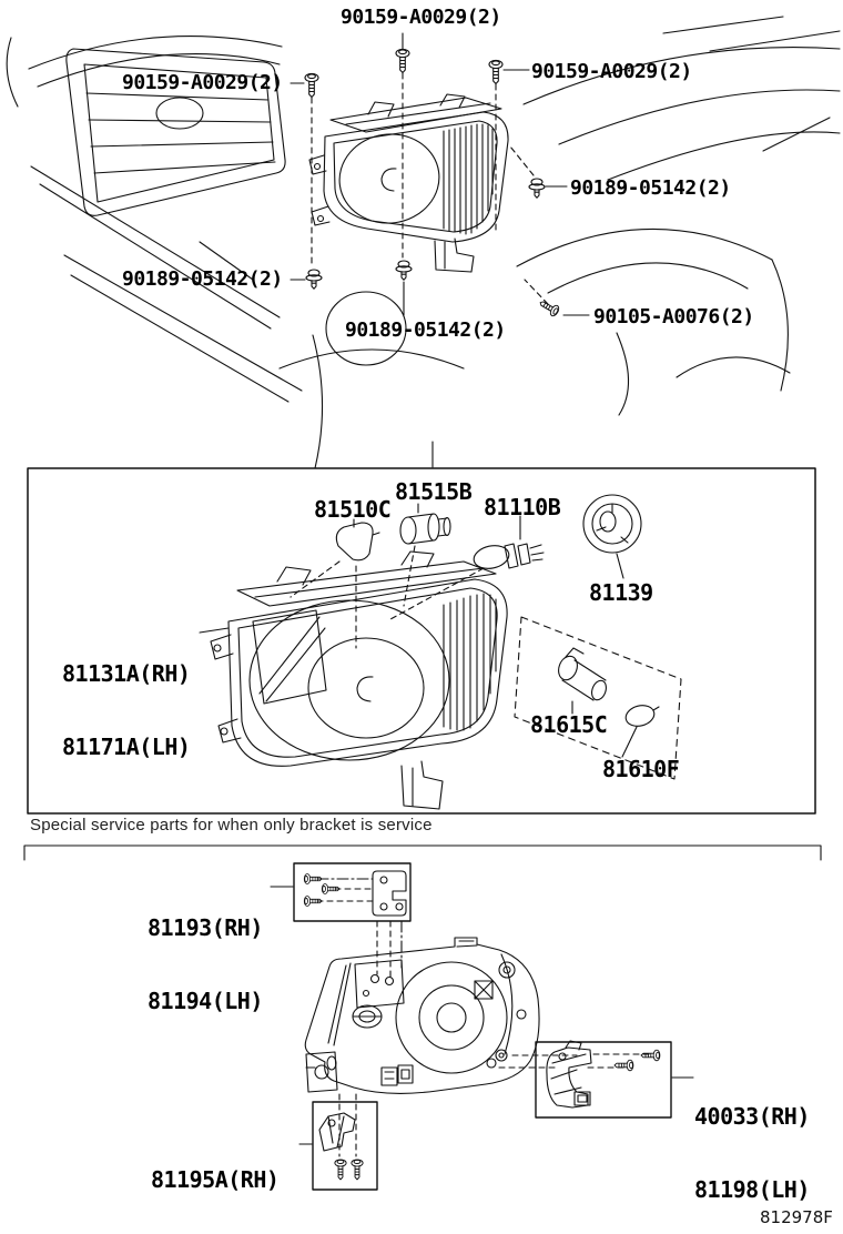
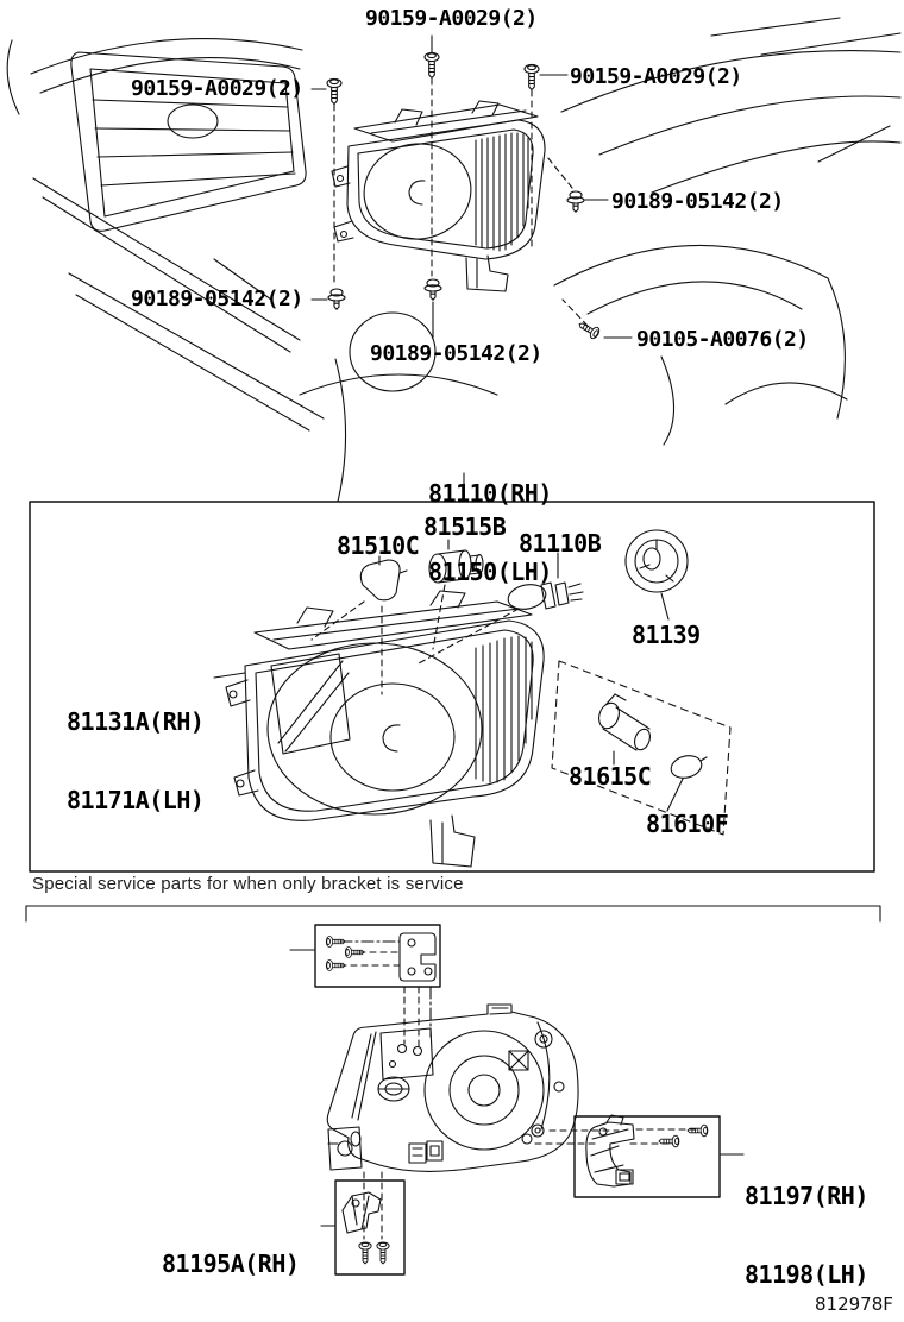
  90159-A0029(2)
  90159-A0029(2)
  90159-A0029(2)
  90189-05142(2)
  90189-05142(2)
  90189-05142(2)
  90105-A0076(2)
+ 81110(RH)
+ 81150(LH)
  81510C
  81515B
  81110B
  81139
  81131A(RH)
  81171A(LH)
  81615C
  81610F
  Special service parts for when only bracket is service
- 81193(RH)
- 81194(LH)
  81195A(RH)
- 40033(RH)
+ 81197(RH)
  81198(LH)
  812978F
